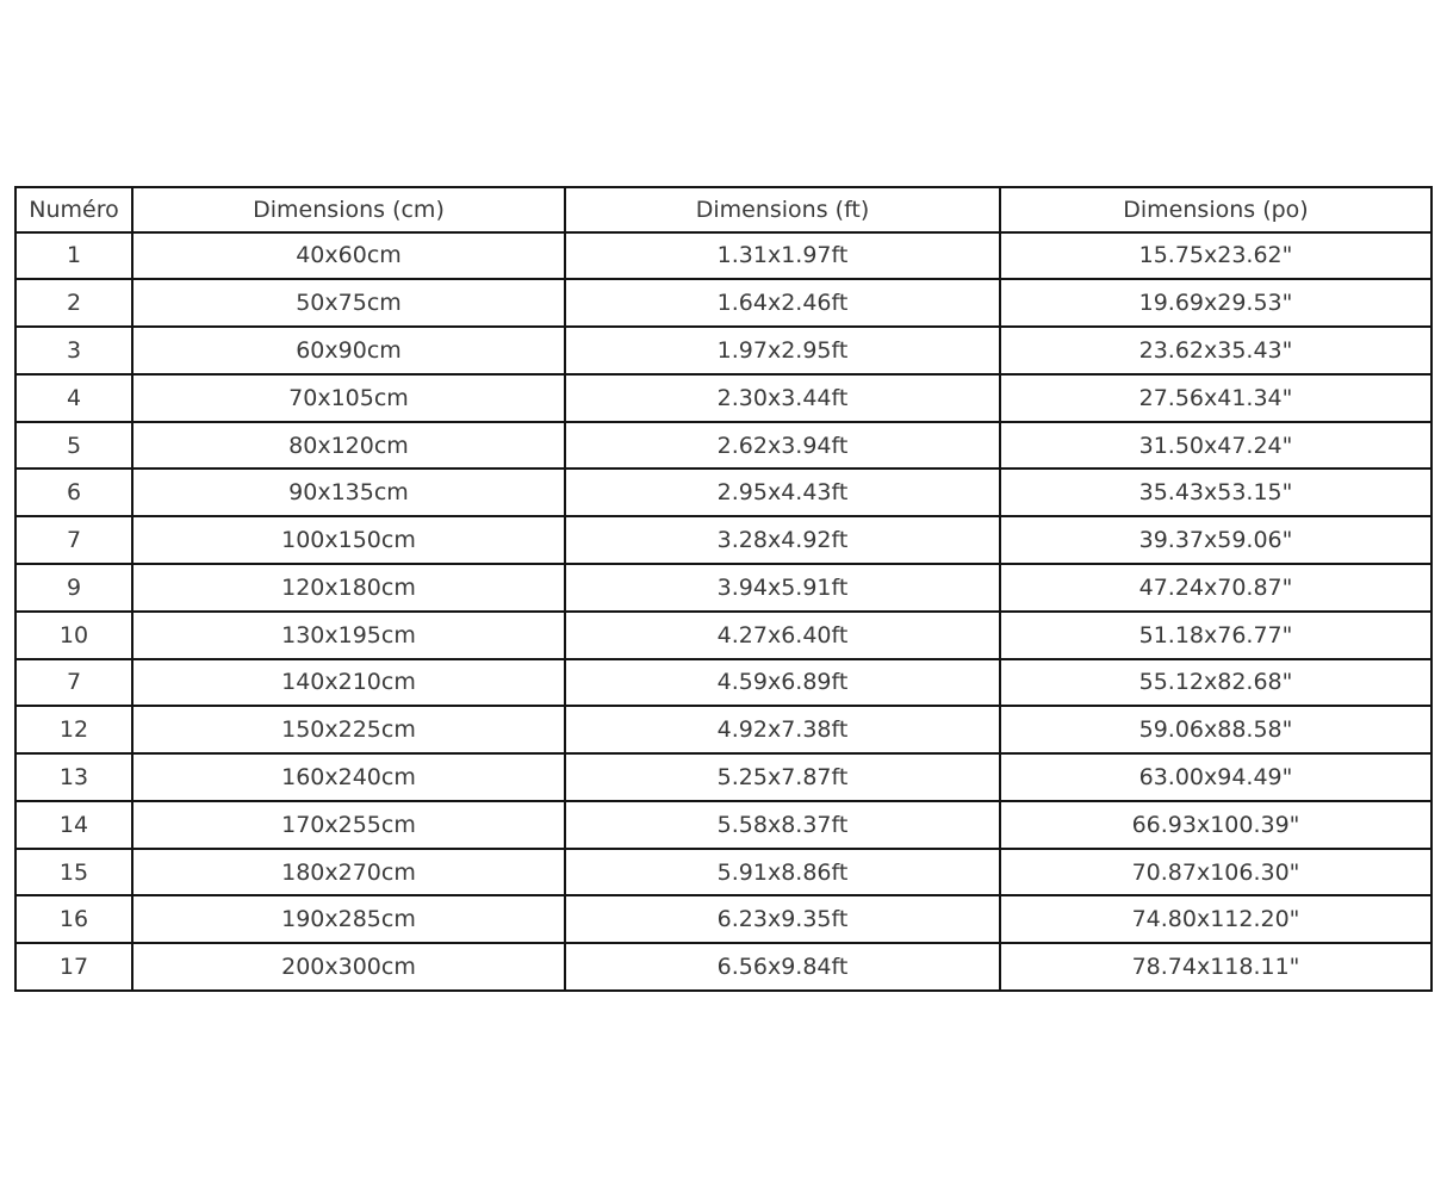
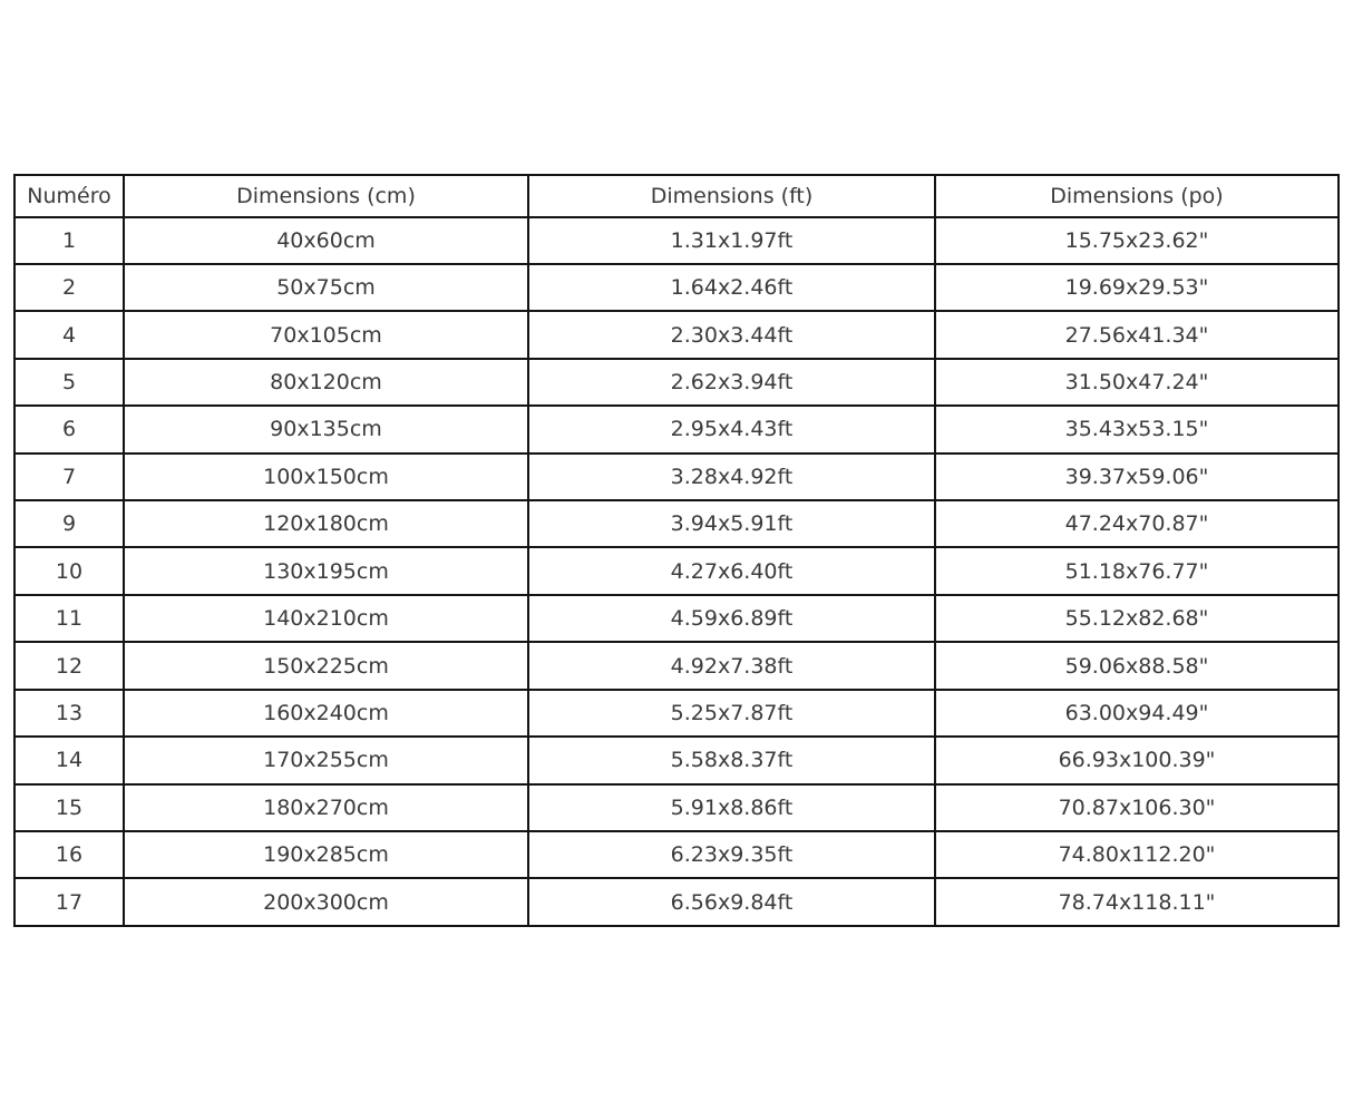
  Numéro	Dimensions (cm)	Dimensions (ft)	Dimensions (po)
  1	40x60cm	1.31x1.97ft	15.75x23.62"
  2	50x75cm	1.64x2.46ft	19.69x29.53"
- 3	60x90cm	1.97x2.95ft	23.62x35.43"
  4	70x105cm	2.30x3.44ft	27.56x41.34"
  5	80x120cm	2.62x3.94ft	31.50x47.24"
  6	90x135cm	2.95x4.43ft	35.43x53.15"
  7	100x150cm	3.28x4.92ft	39.37x59.06"
  9	120x180cm	3.94x5.91ft	47.24x70.87"
  10	130x195cm	4.27x6.40ft	51.18x76.77"
- 7	140x210cm	4.59x6.89ft	55.12x82.68"
+ 11	140x210cm	4.59x6.89ft	55.12x82.68"
  12	150x225cm	4.92x7.38ft	59.06x88.58"
  13	160x240cm	5.25x7.87ft	63.00x94.49"
  14	170x255cm	5.58x8.37ft	66.93x100.39"
  15	180x270cm	5.91x8.86ft	70.87x106.30"
  16	190x285cm	6.23x9.35ft	74.80x112.20"
  17	200x300cm	6.56x9.84ft	78.74x118.11"
